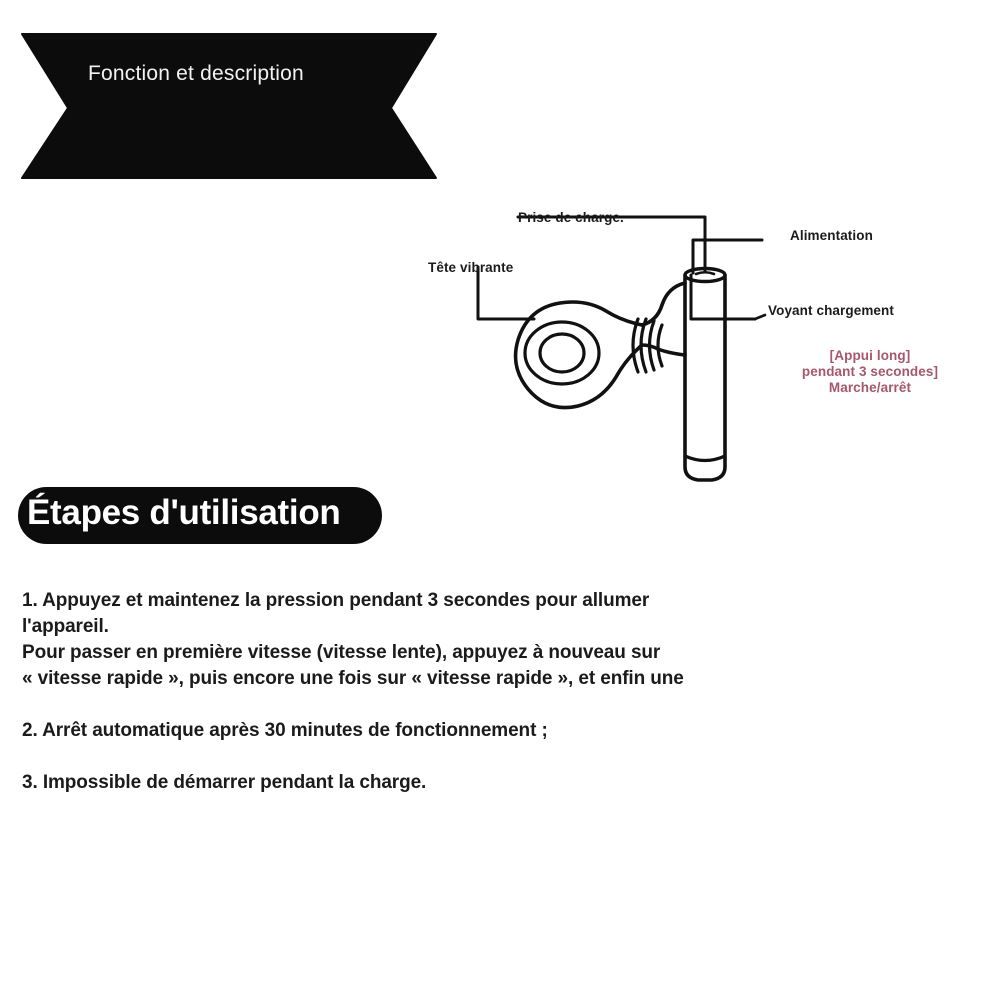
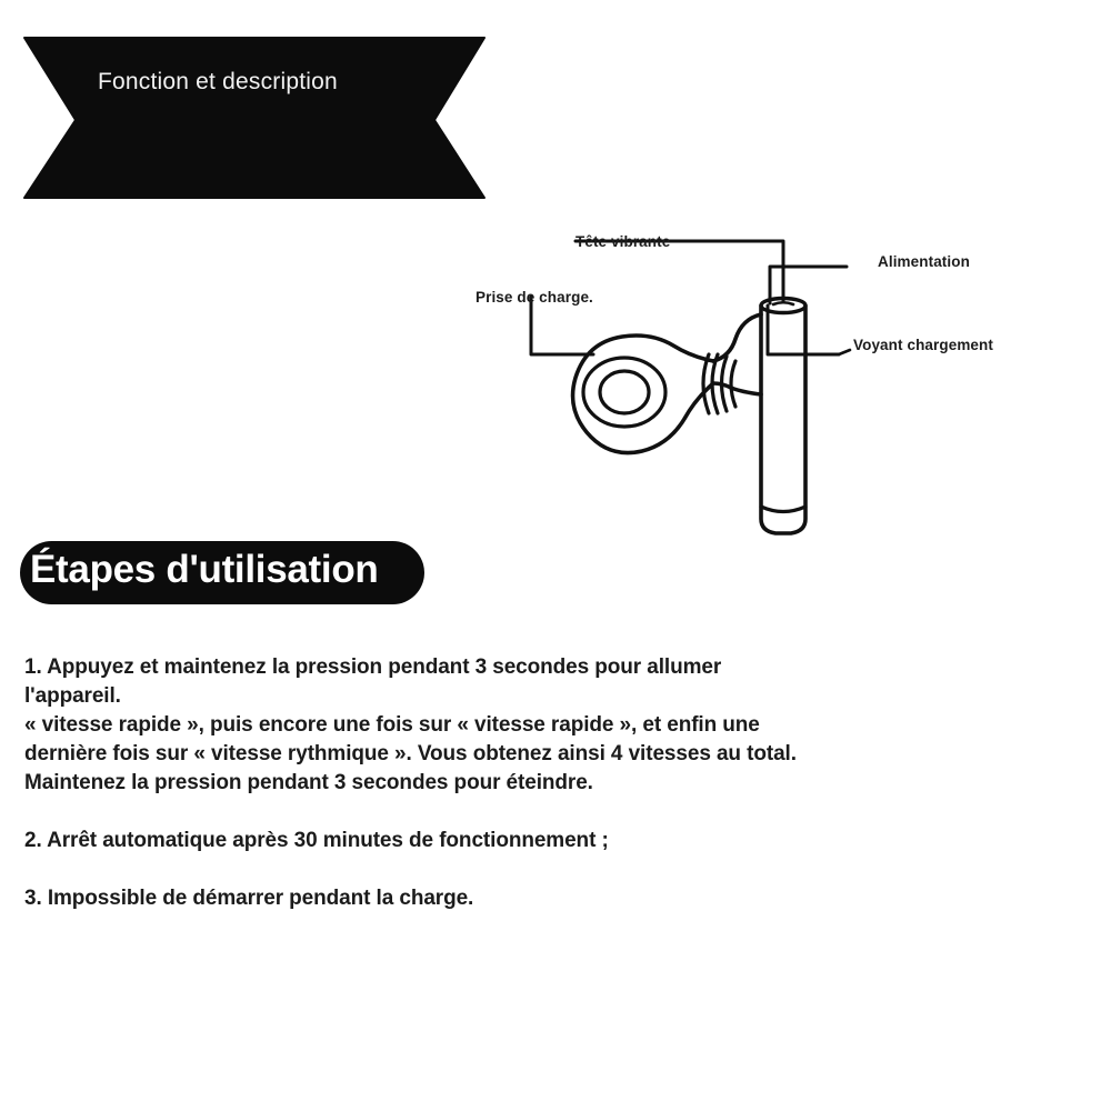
  Fonction et description
- Prise de charge.
+ Tête vibrante
  Alimentation
- Tête vibrante
+ Prise de charge.
  Voyant chargement
- [Appui long]
- pendant 3 secondes]
- Marche/arrêt
  Étapes d'utilisation
  1. Appuyez et maintenez la pression pendant 3 secondes pour allumer
  l'appareil.
- Pour passer en première vitesse (vitesse lente), appuyez à nouveau sur
  « vitesse rapide », puis encore une fois sur « vitesse rapide », et enfin une
+ dernière fois sur « vitesse rythmique ». Vous obtenez ainsi 4 vitesses au total.
+ Maintenez la pression pendant 3 secondes pour éteindre.
  2. Arrêt automatique après 30 minutes de fonctionnement ;
  3. Impossible de démarrer pendant la charge.
